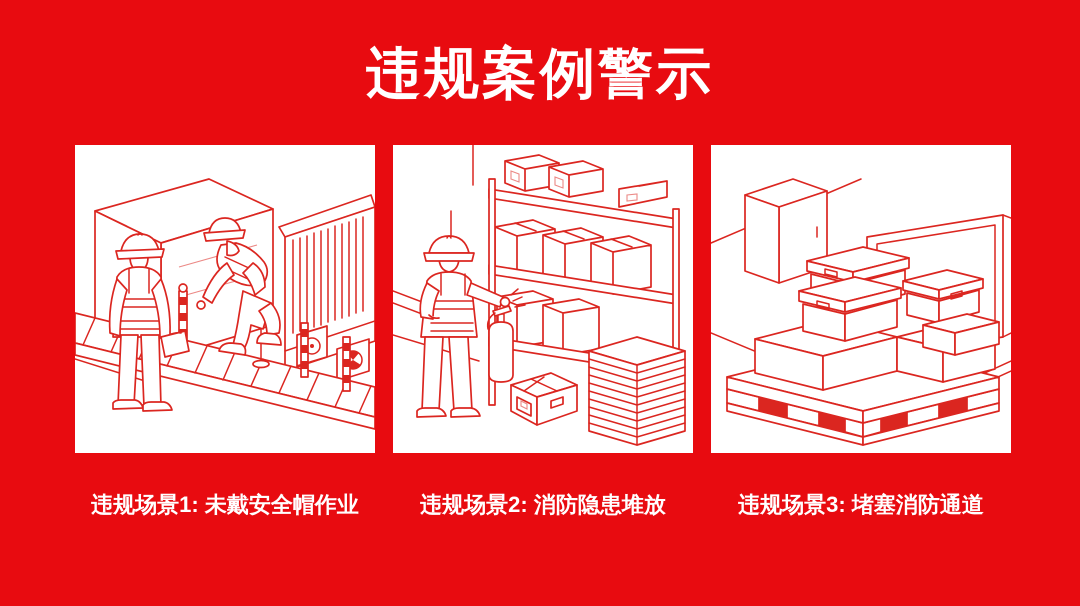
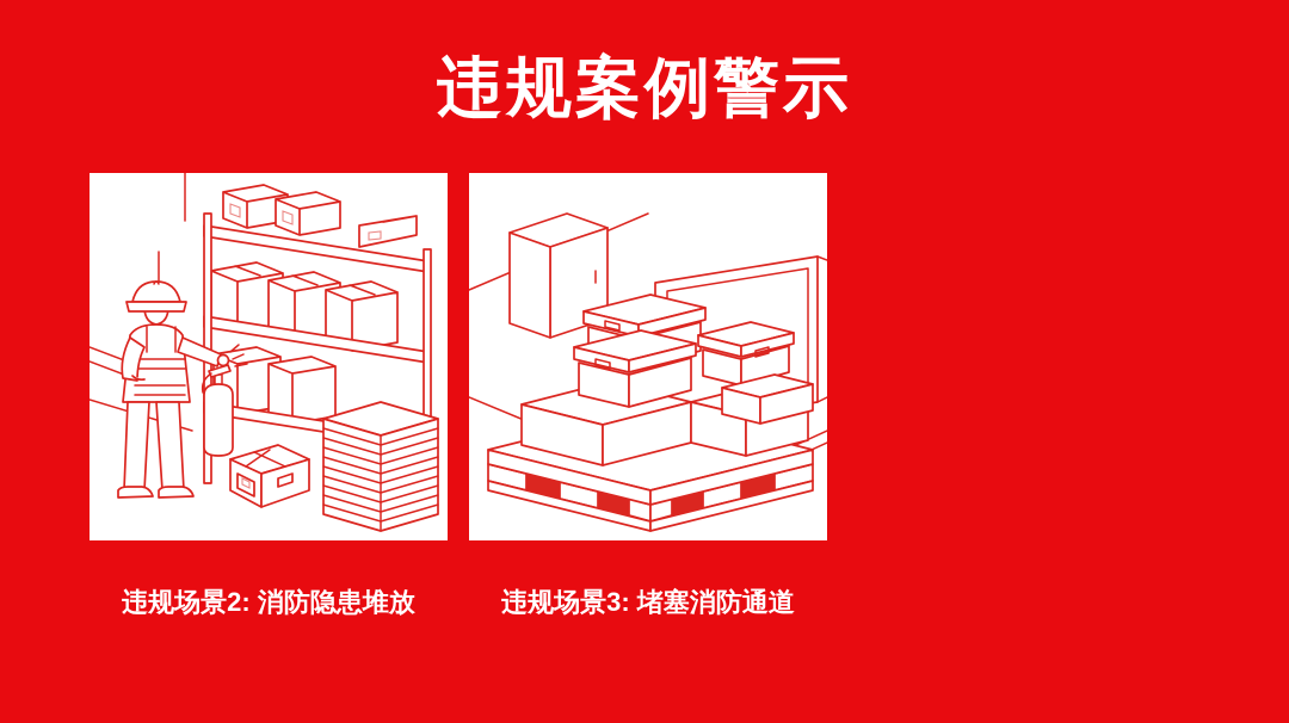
  违规案例警示
- 违规场景1: 未戴安全帽作业
  违规场景2: 消防隐患堆放
  违规场景3: 堵塞消防通道
